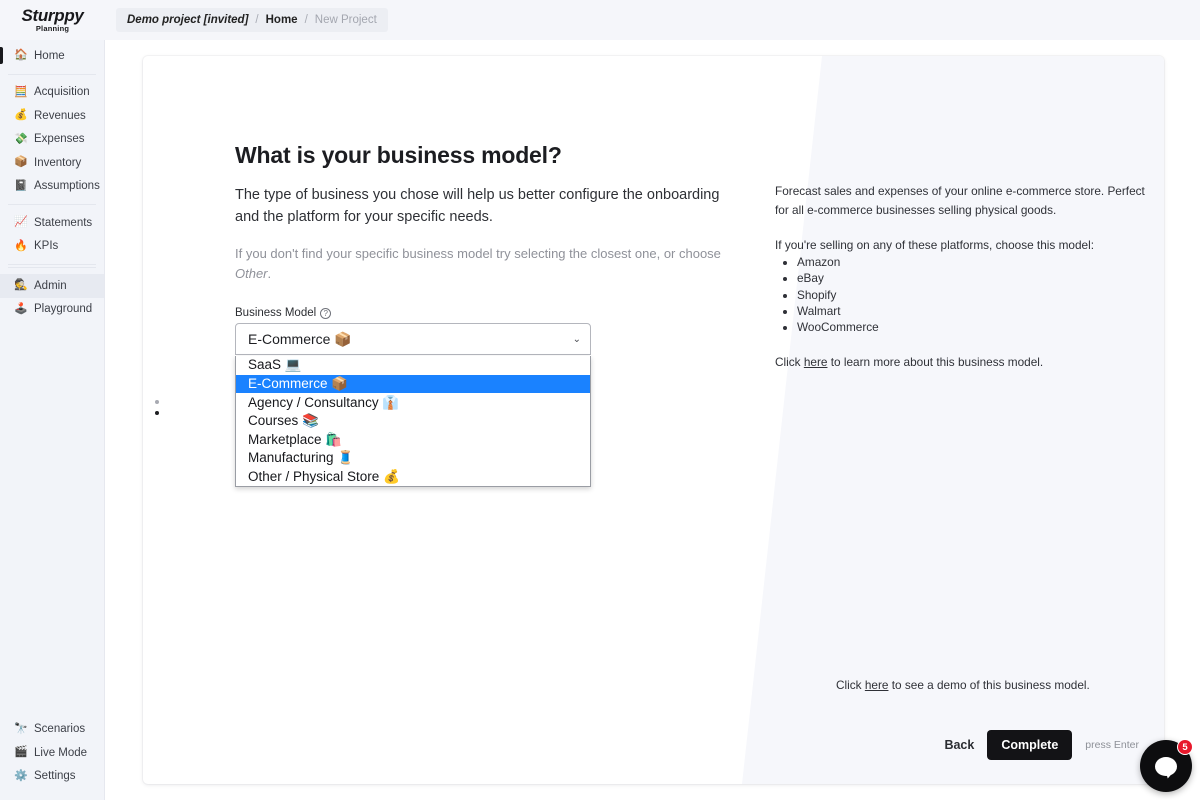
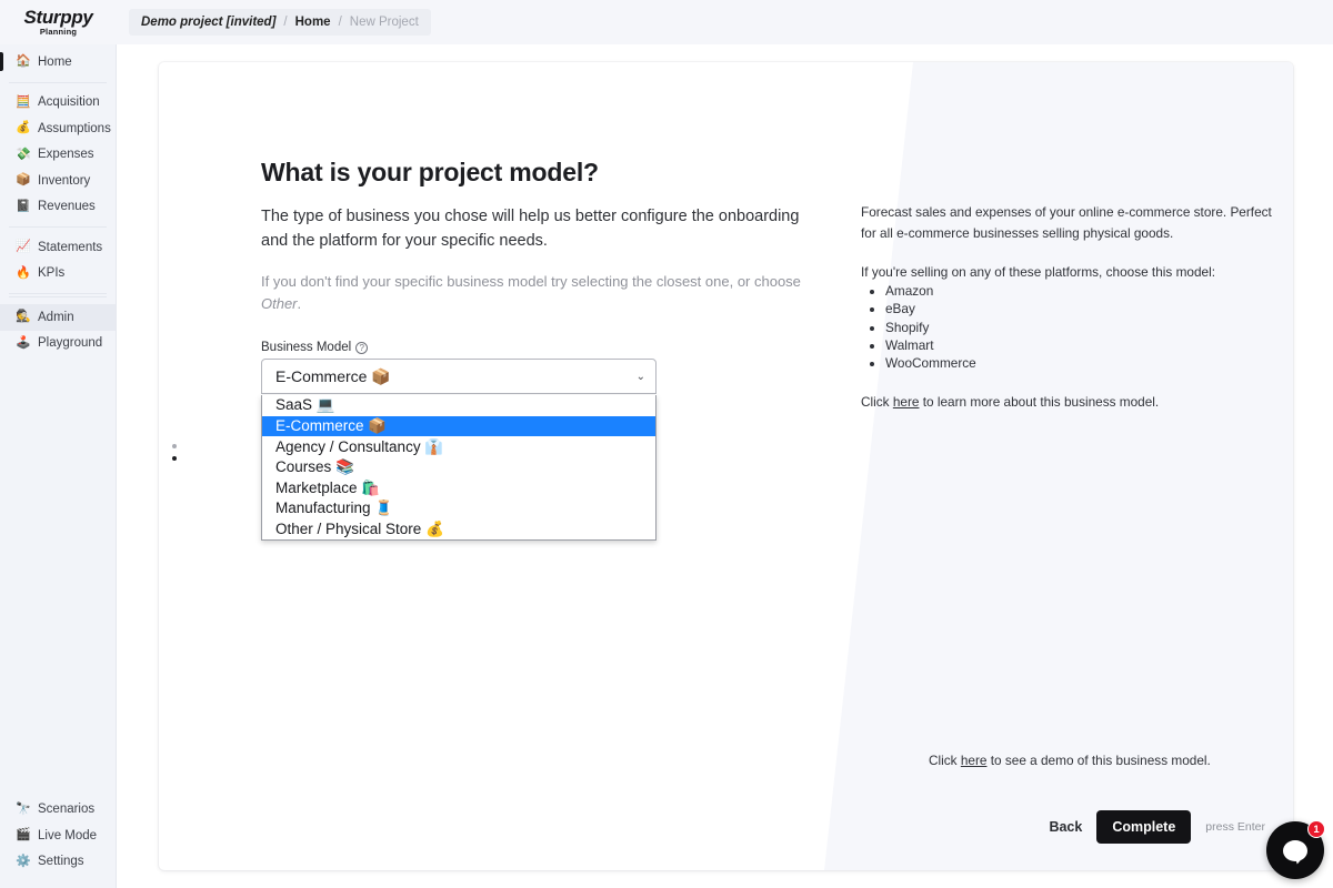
  Sturppy
  Planning
  Demo project [invited]
  /
  Home
  /
  New Project
  🏠
  Home
  🧮
  Acquisition
  💰
- Revenues
+ Assumptions
  💸
  Expenses
  📦
  Inventory
  📓
- Assumptions
+ Revenues
  📈
  Statements
  🔥
  KPIs
  🕵️
  Admin
  🕹️
  Playground
  🔭
  Scenarios
  🎬
  Live Mode
  ⚙️
  Settings
- What is your business model?
+ What is your project model?
  The type of business you chose will help us better configure the onboarding and the platform for your specific needs.
  If you don't find your specific business model try selecting the closest one, or choose Other.
  Business Model
  ?
  E-Commerce 📦
  ⌄
  SaaS 💻
  E-Commerce 📦
  Agency / Consultancy 👔
  Courses 📚
  Marketplace 🛍️
  Manufacturing 🧵
  Other / Physical Store 💰
  Forecast sales and expenses of your online e-commerce store. Perfect for all e-commerce businesses selling physical goods.
  If you're selling on any of these platforms, choose this model:
  Amazon
  eBay
  Shopify
  Walmart
  WooCommerce
  Click here to learn more about this business model.
  Click here to see a demo of this business model.
  Back
  Complete
  press Enter
- 5
+ 1
